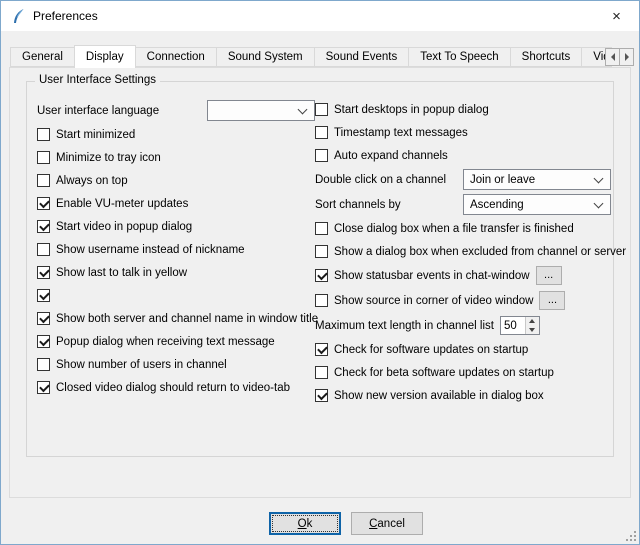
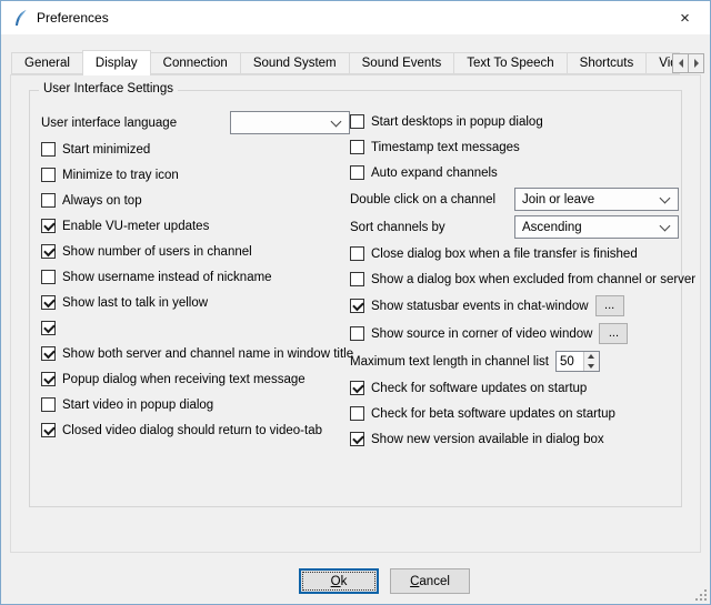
  Preferences
  ×
  General
  Display
  Connection
  Sound System
  Sound Events
  Text To Speech
  Shortcuts
  User Interface Settings
  User interface language
  Start minimized
  Minimize to tray icon
  Always on top
  Enable VU-meter updates
- Start video in popup dialog
+ Show number of users in channel
  Show username instead of nickname
  Show last to talk in yellow
  Show both server and channel name in window title
  Popup dialog when receiving text message
- Show number of users in channel
+ Start video in popup dialog
  Closed video dialog should return to video-tab
  Start desktops in popup dialog
  Timestamp text messages
  Auto expand channels
  Double click on a channel
  Join or leave
  Sort channels by
  Ascending
  Close dialog box when a file transfer is finished
  Show a dialog box when excluded from channel or server
  Show statusbar events in chat-window
  ...
  Show source in corner of video window
  ...
  Maximum text length in channel list
  50
  Check for software updates on startup
  Check for beta software updates on startup
  Show new version available in dialog box
  O
  k
  C
  ancel
